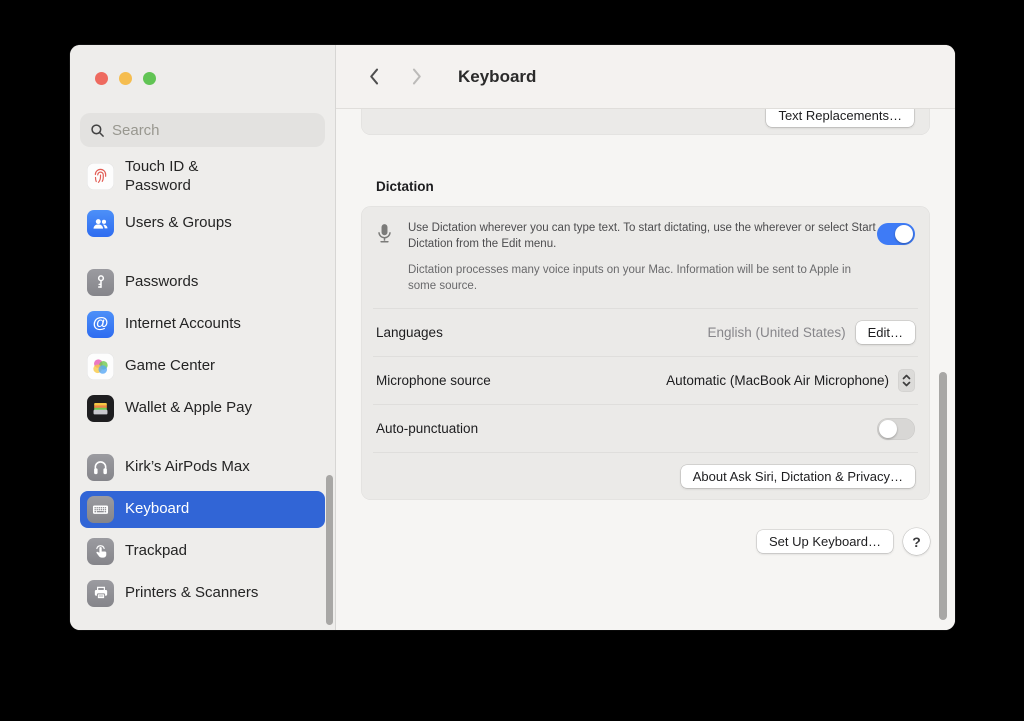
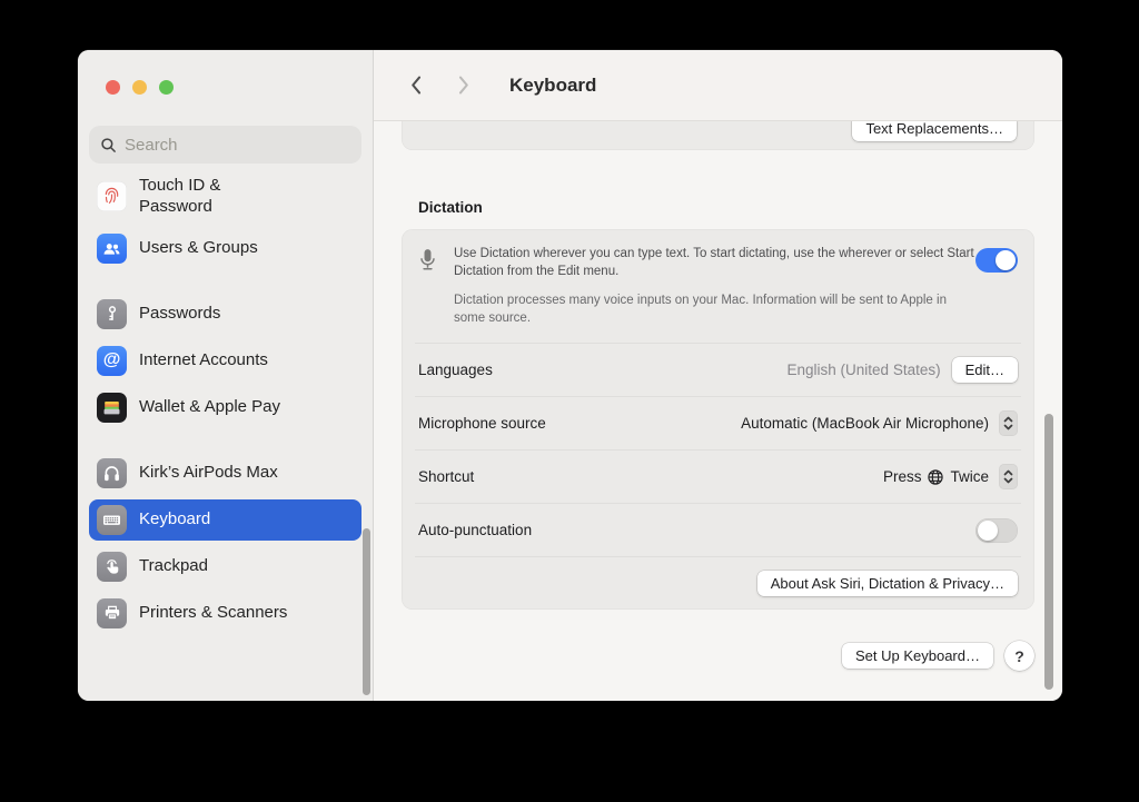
  Search
  Touch ID & Password
  Users & Groups
  Passwords
  @
  Internet Accounts
- Game Center
  Wallet & Apple Pay
  Kirk’s AirPods Max
  Keyboard
  Trackpad
  Printers & Scanners
  Keyboard
  Text Replacements…
  Dictation
  Use Dictation wherever you can type text. To start dictating, use the wherever or select Start Dictation from the Edit menu.
  Dictation processes many voice inputs on your Mac. Information will be sent to Apple in some source.
  Languages
  English (United States)
  Edit…
  Microphone source
  Automatic (MacBook Air Microphone)
+ Shortcut
+ Press
+ Twice
  Auto-punctuation
  About Ask Siri, Dictation & Privacy…
  Set Up Keyboard…
  ?
